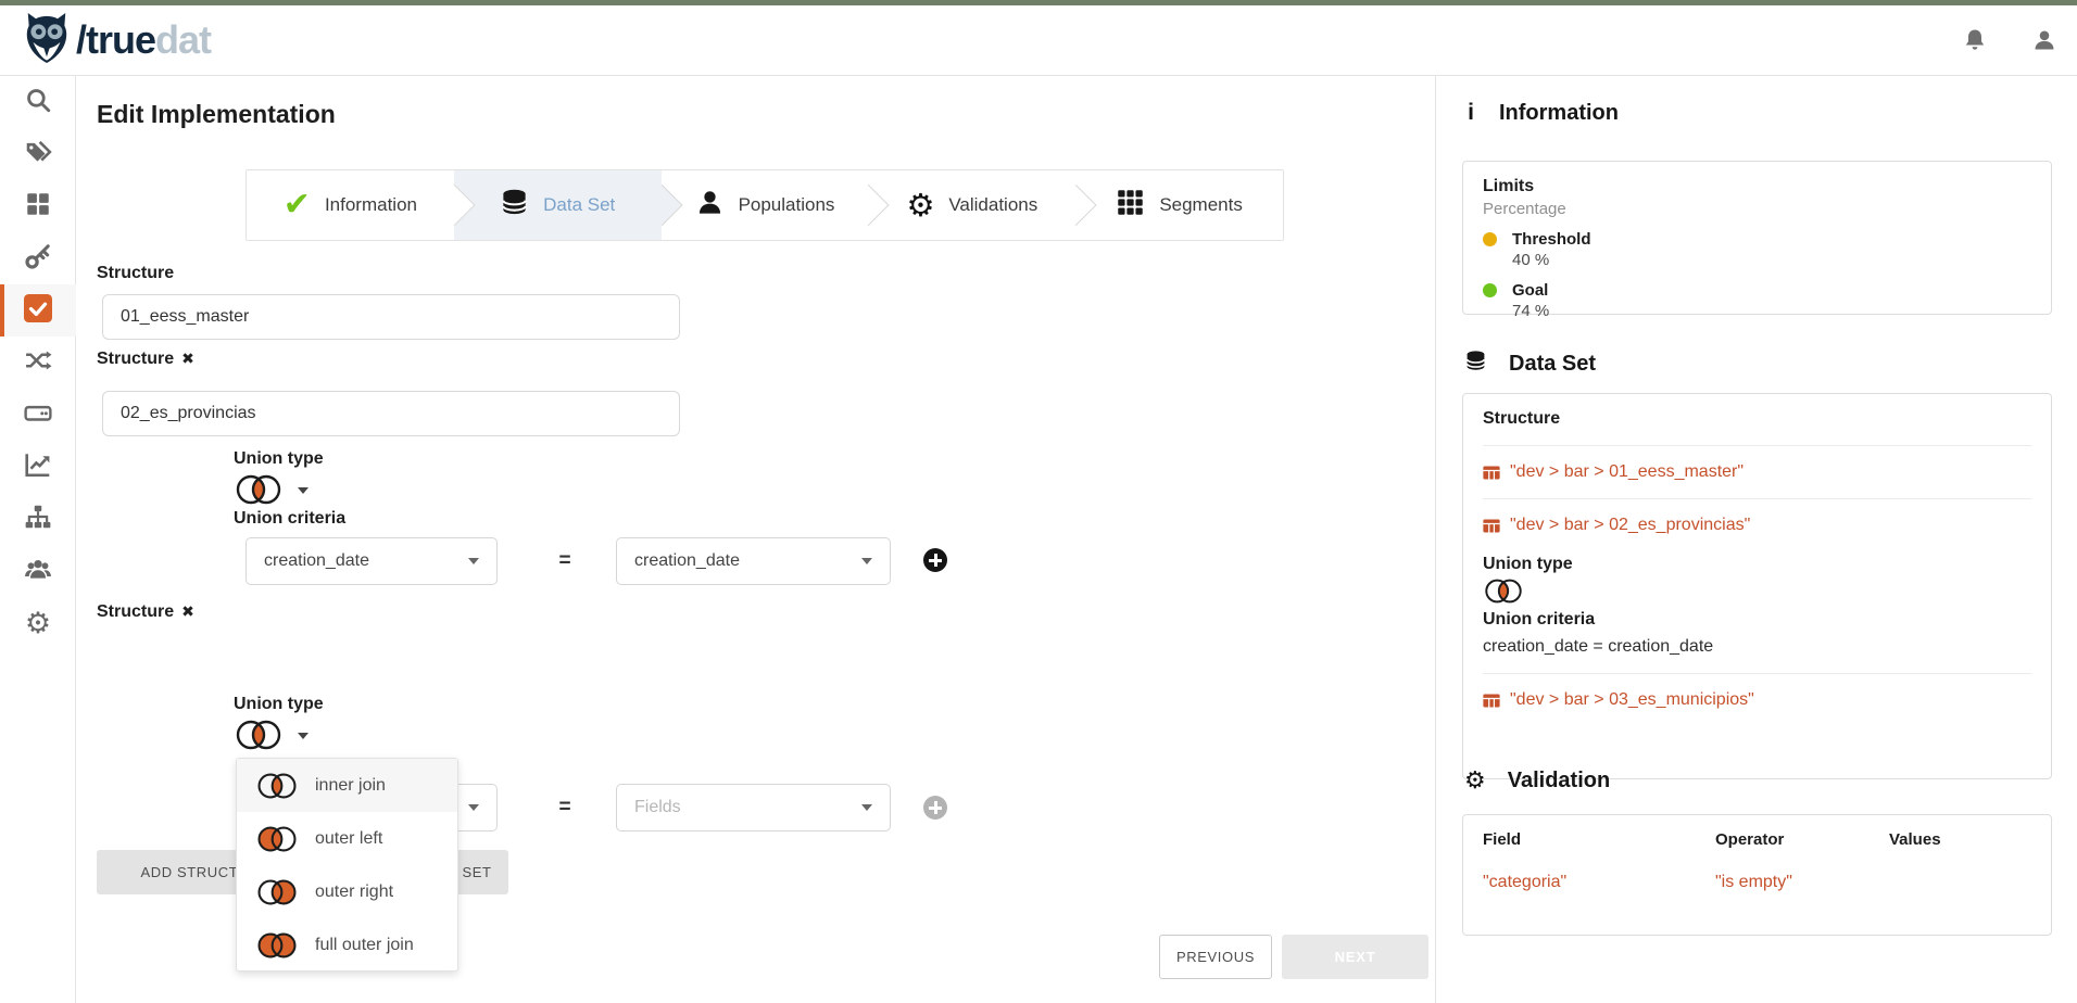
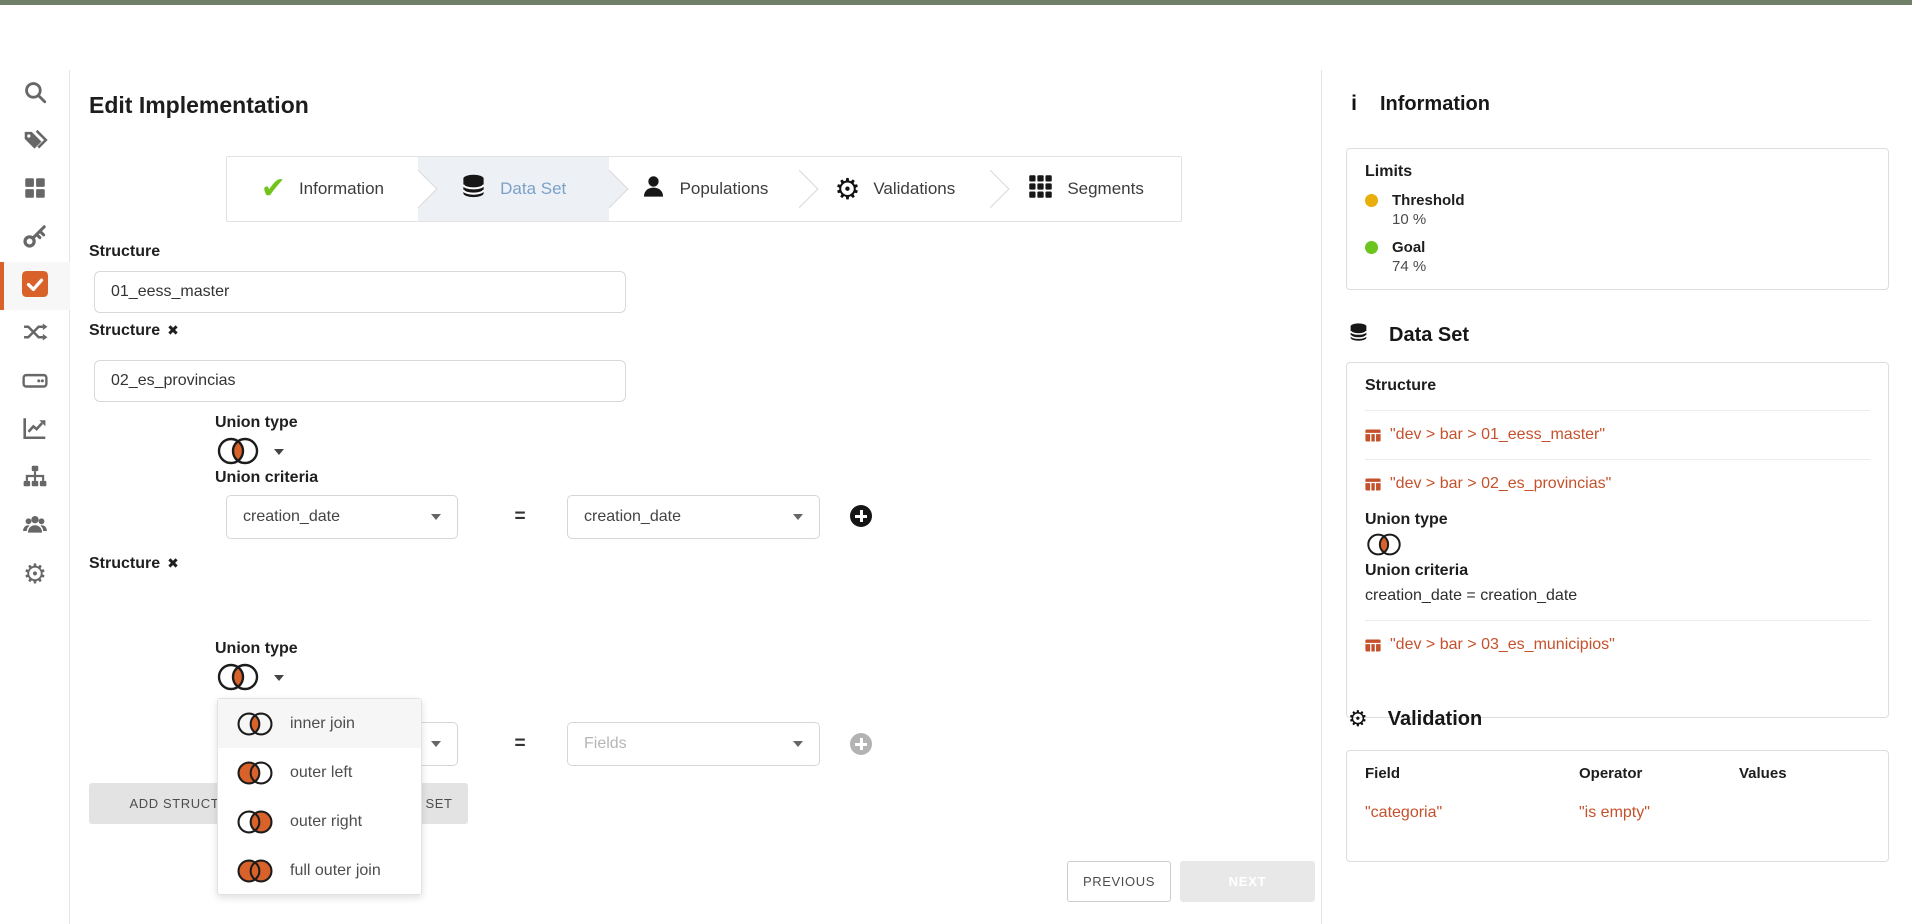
- /
- true
- dat
  ⚙
  Edit Implementation
  ✔
  Information
  Data Set
  Populations
  ⚙
  Validations
  Segments
  Structure
  01_eess_master
  Structure
  ✖
  02_es_provincias
  Union type
  Union criteria
  creation_date
  =
  creation_date
  Structure
  ✖
  Union type
  =
  Fields
  ADD STRUCT
  SET
  inner join
  outer left
  outer right
  full outer join
  PREVIOUS
  i
  Information
  Limits
- Percentage
  Threshold
- 40 %
+ 10 %
  Goal
  74 %
  Data Set
  Structure
  "dev > bar > 01_eess_master"
  "dev > bar > 02_es_provincias"
  Union type
  Union criteria
  creation_date = creation_date
  "dev > bar > 03_es_municipios"
  ⚙
  Validation
  Field
  Operator
  Values
  "categoria"
  "is empty"
